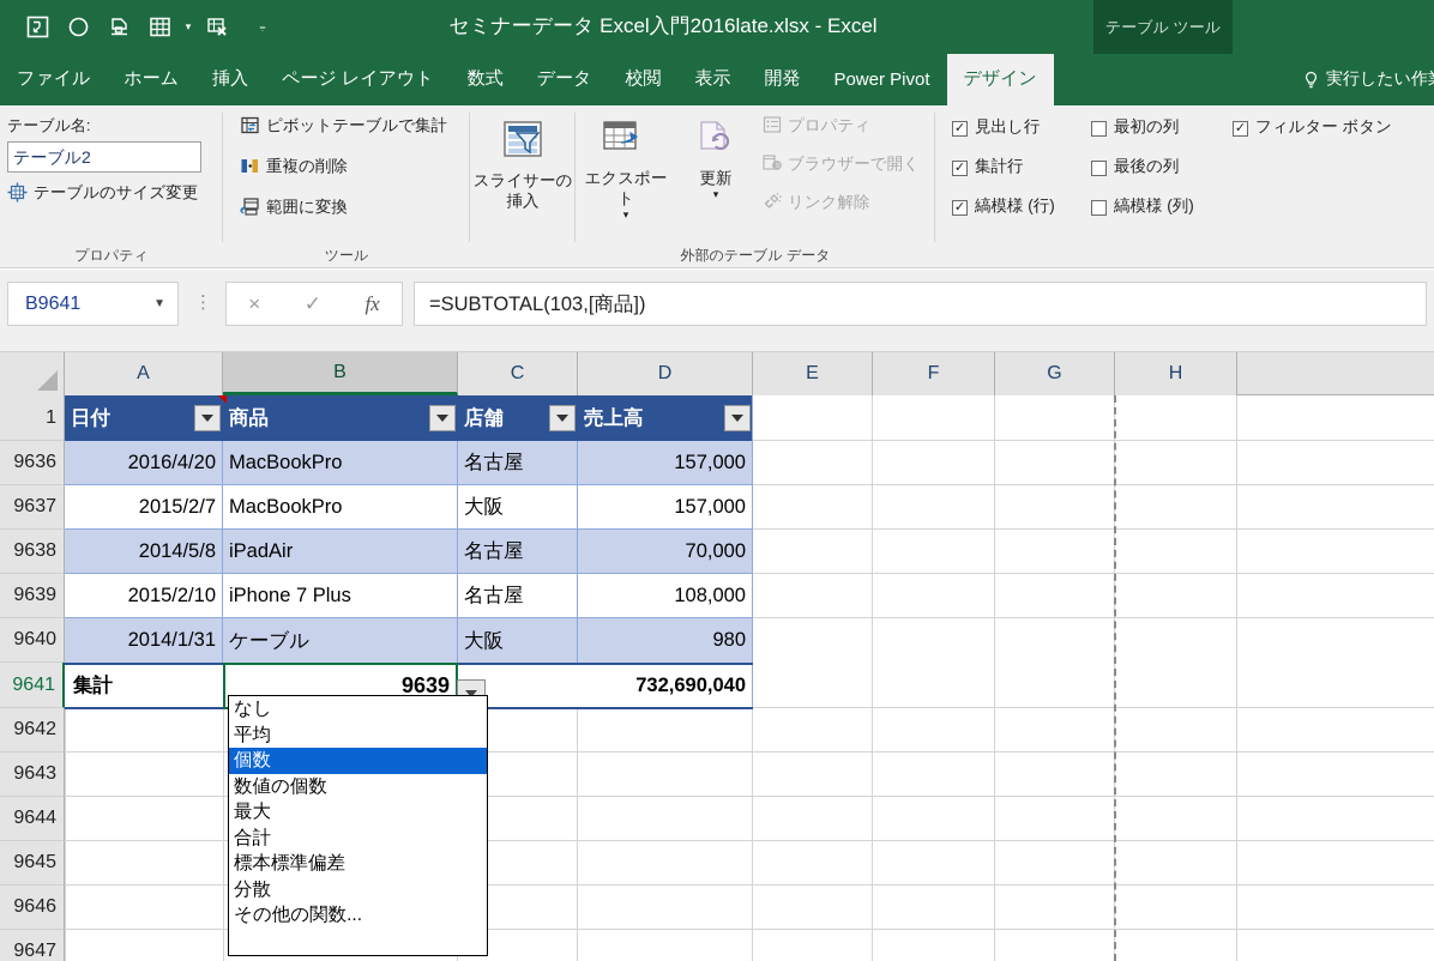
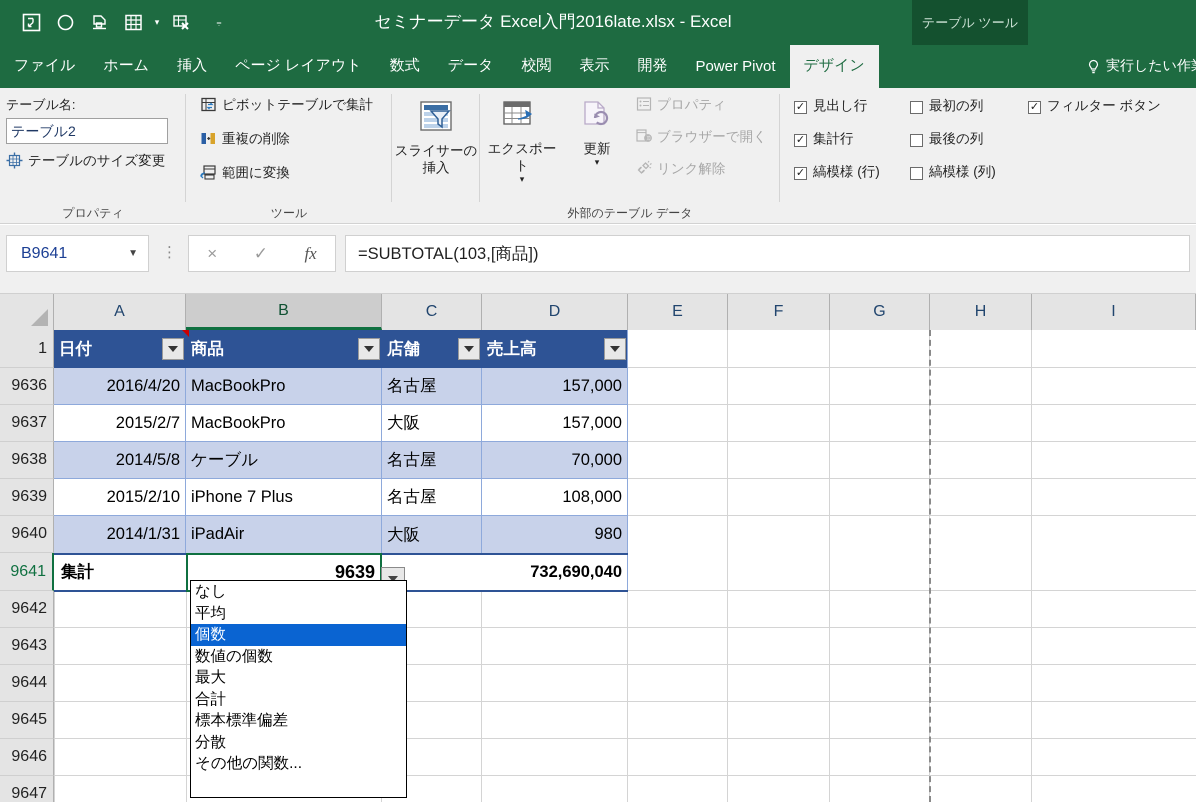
  ▾
  ⩦
  セミナーデータ Excel入門2016late.xlsx - Excel
  テーブル ツール
  ファイル
  ホーム
  挿入
  ページ レイアウト
  数式
  データ
  校閲
  表示
  開発
  Power Pivot
  デザイン
  テーブル名:
  テーブル2
  テーブルのサイズ変更
  プロパティ
  ピボットテーブルで集計
  重複の削除
  範囲に変換
  ツール
  スライサーの
  挿入
  エクスポート
  ▾
  更新
  ▾
  プロパティ
  ブラウザーで開く
  リンク解除
  外部のテーブル データ
  ✓
  見出し行
  最初の列
  ✓
  フィルター ボタン
  ✓
  集計行
  最後の列
  ✓
  縞模様 (行)
  縞模様 (列)
  B9641
  ▼
  ⋮
  ×
  ✓
  fx
  =SUBTOTAL(103,[商品])
  A
  B
  C
  D
  E
  F
  G
  H
+ I
  1
  9636
  9637
  9638
  9639
  9640
  9641
  9642
  9643
  9644
  9645
  9646
  9647
  日付
  商品
  店舗
  売上高
  2016/4/20
  MacBookPro
  名古屋
  157,000
  2015/2/7
  MacBookPro
  大阪
  157,000
  2014/5/8
- iPadAir
+ ケーブル
  名古屋
  70,000
  2015/2/10
  iPhone 7 Plus
  名古屋
  108,000
  2014/1/31
- ケーブル
+ iPadAir
  大阪
  980
  集計
  732,690,040
  9639
  なし
  平均
  個数
  数値の個数
  最大
  合計
  標本標準偏差
  分散
  その他の関数...
